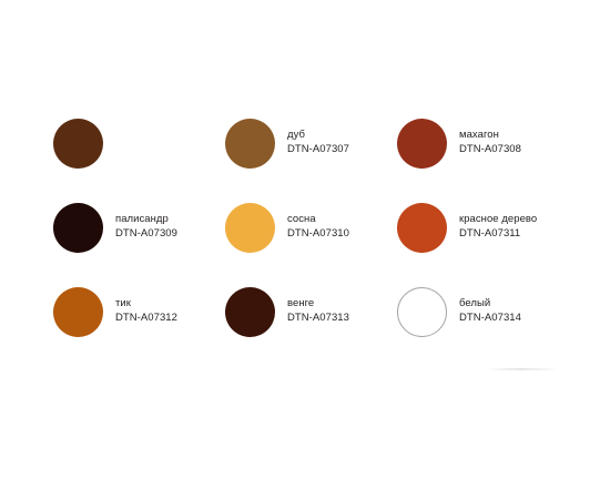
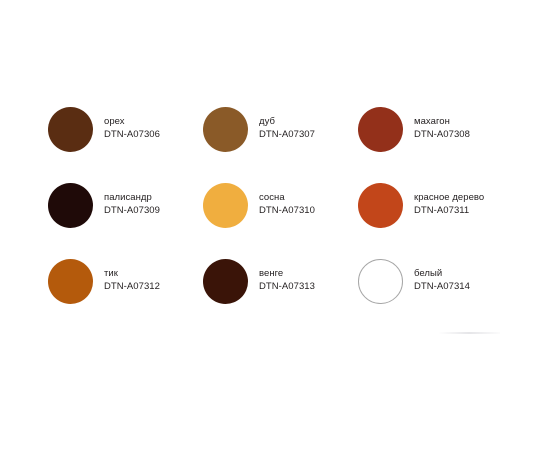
+ орех
+ DTN-A07306
  дуб
  DTN-A07307
  махагон
  DTN-A07308
  палисандр
  DTN-A07309
  сосна
  DTN-A07310
  красное дерево
  DTN-A07311
  тик
  DTN-A07312
  венге
  DTN-A07313
  белый
  DTN-A07314
